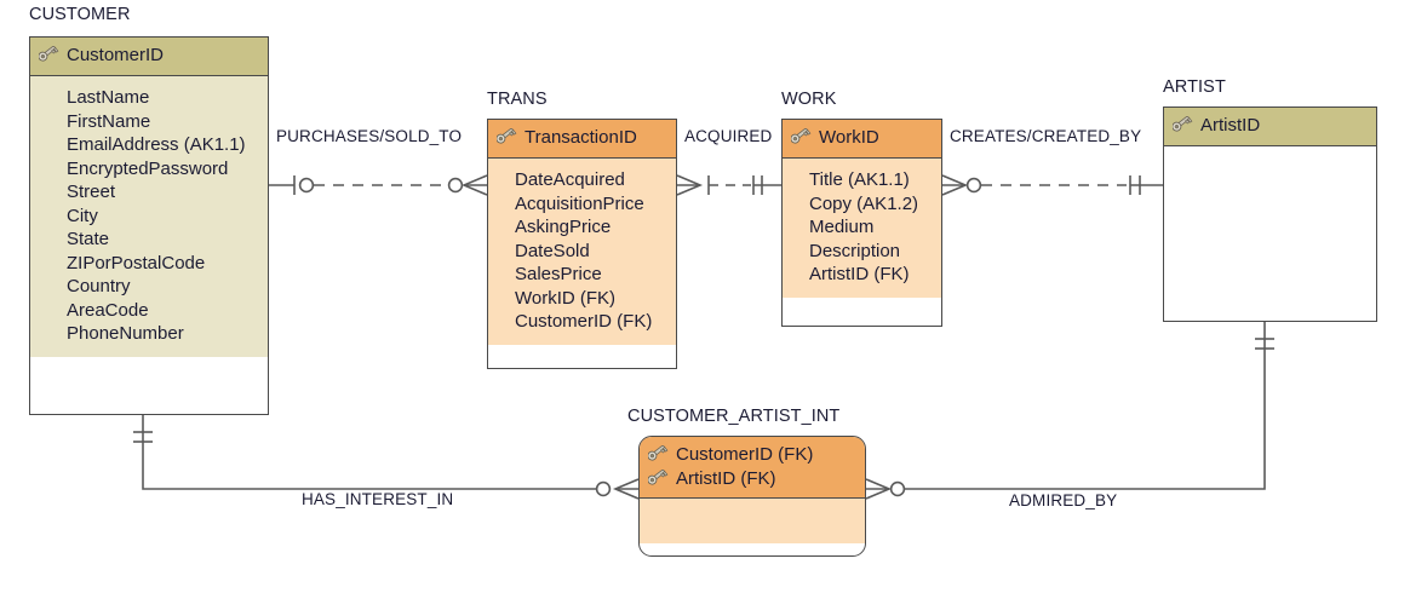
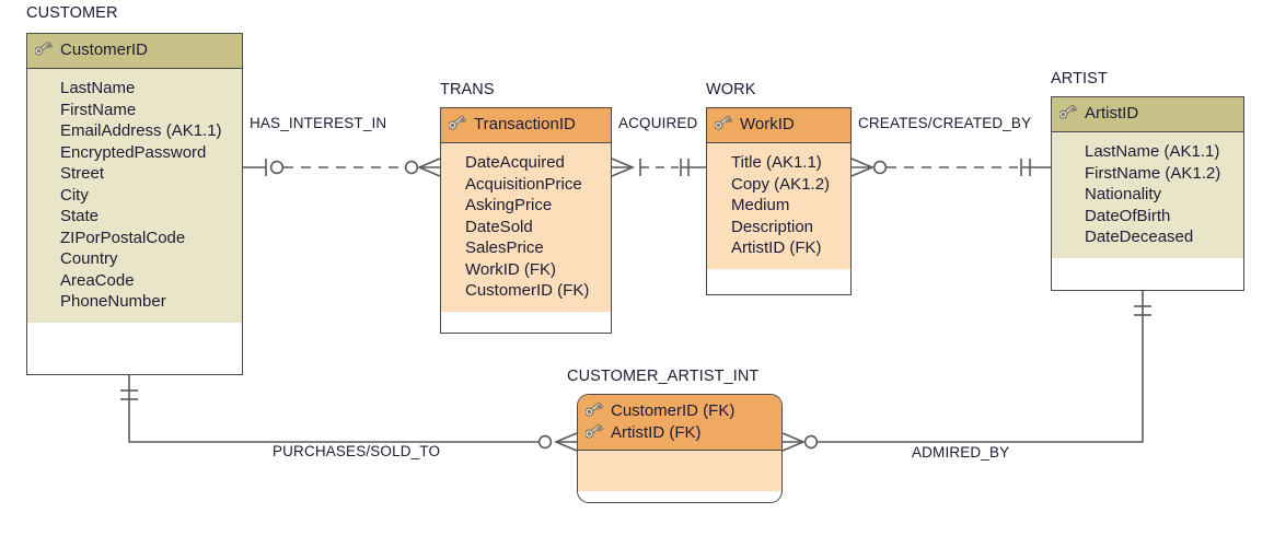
  CUSTOMER
  CustomerID
  LastName
  FirstName
  EmailAddress (AK1.1)
  EncryptedPassword
  Street
  City
  State
  ZIPorPostalCode
  Country
  AreaCode
  PhoneNumber
  TRANS
  TransactionID
  DateAcquired
  AcquisitionPrice
  AskingPrice
  DateSold
  SalesPrice
  WorkID (FK)
  CustomerID (FK)
  WORK
  WorkID
  Title (AK1.1)
  Copy (AK1.2)
  Medium
  Description
  ArtistID (FK)
  ARTIST
  ArtistID
+ LastName (AK1.1)
+ FirstName (AK1.2)
+ Nationality
+ DateOfBirth
+ DateDeceased
  CUSTOMER_ARTIST_INT
  CustomerID (FK)
  ArtistID (FK)
- PURCHASES/SOLD_TO
+ HAS_INTEREST_IN
  ACQUIRED
  CREATES/CREATED_BY
- HAS_INTEREST_IN
+ PURCHASES/SOLD_TO
  ADMIRED_BY
